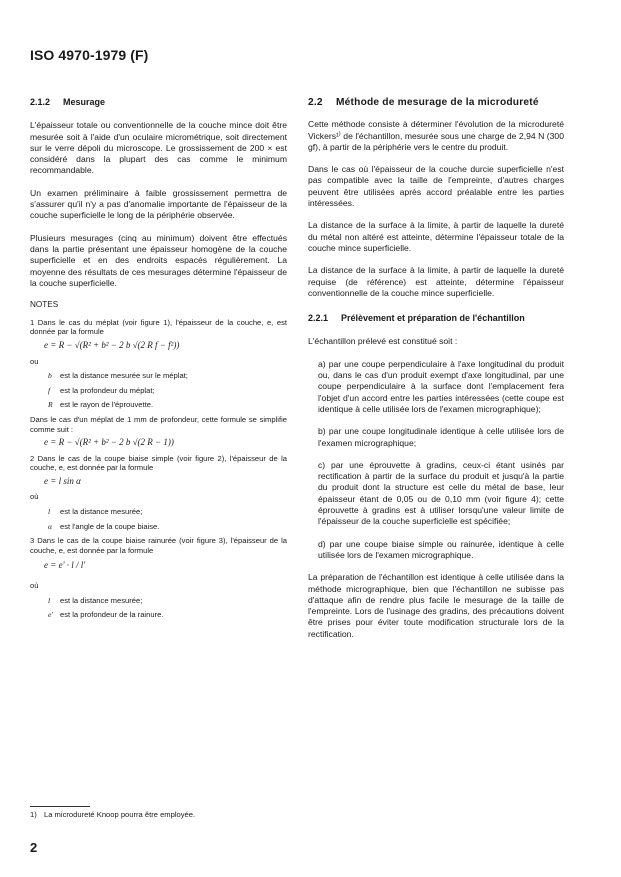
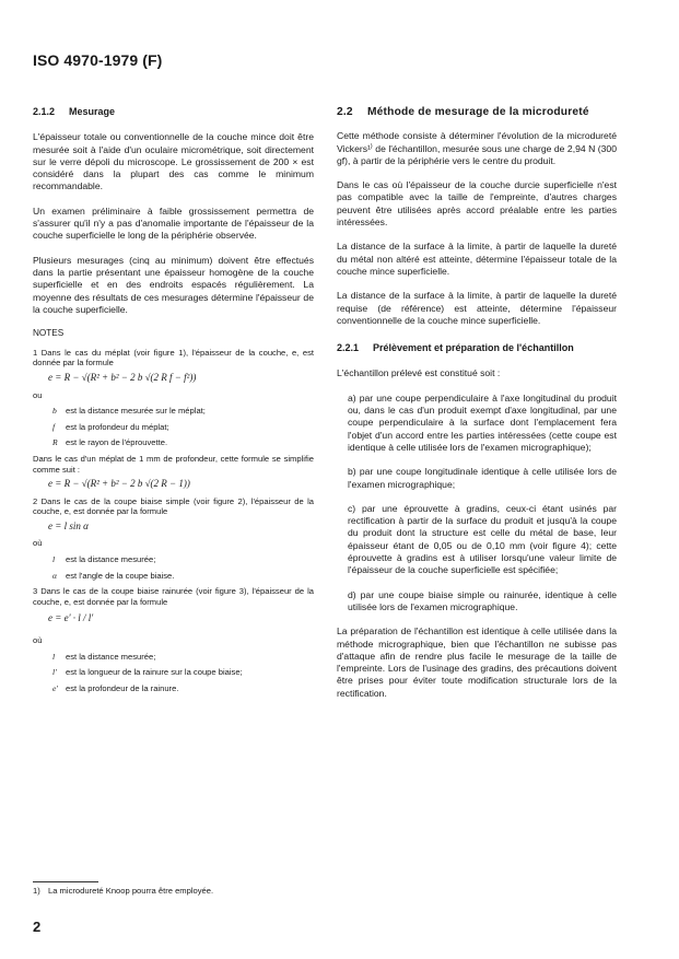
  ISO 4970-1979 (F)
  2.1.2 Mesurage
  L'épaisseur totale ou conventionnelle de la couche mince doit être mesurée soit à l'aide d'un oculaire micrométrique, soit directement sur le verre dépoli du microscope. Le grossissement de 200 × est considéré dans la plupart des cas comme le minimum recommandable.
  Un examen préliminaire à faible grossissement permettra de s'assurer qu'il n'y a pas d'anomalie importante de l'épaisseur de la couche superficielle le long de la périphérie observée.
  Plusieurs mesurages (cinq au minimum) doivent être effectués dans la partie présentant une épaisseur homogène de la couche superficielle et en des endroits espacés régulièrement. La moyenne des résultats de ces mesurages détermine l'épaisseur de la couche superficielle.
  NOTES
  1 Dans le cas du méplat (voir figure 1), l'épaisseur de la couche, e, est donnée par la formule
  e = R − √(R² + b² − 2 b √(2 R f − f²))
  ou
  b
  est la distance mesurée sur le méplat;
  f
  est la profondeur du méplat;
  R
  est le rayon de l'éprouvette.
  Dans le cas d'un méplat de 1 mm de profondeur, cette formule se simplifie comme suit :
  e = R − √(R² + b² − 2 b √(2 R − 1))
  2 Dans le cas de la coupe biaise simple (voir figure 2), l'épaisseur de la couche, e, est donnée par la formule
  e = l sin α
  où
  l
  est la distance mesurée;
  α
  est l'angle de la coupe biaise.
  3 Dans le cas de la coupe biaise rainurée (voir figure 3), l'épaisseur de la couche, e, est donnée par la formule
  e = e' · l / l'
  où
  l
  est la distance mesurée;
+ l'
+ est la longueur de la rainure sur la coupe biaise;
  e'
  est la profondeur de la rainure.
  2.2 Méthode de mesurage de la microdureté
  Cette méthode consiste à déterminer l'évolution de la microdureté Vickers¹⁾ de l'échantillon, mesurée sous une charge de 2,94 N (300 gf), à partir de la périphérie vers le centre du produit.
  Dans le cas où l'épaisseur de la couche durcie superficielle n'est pas compatible avec la taille de l'empreinte, d'autres charges peuvent être utilisées après accord préalable entre les parties intéressées.
  La distance de la surface à la limite, à partir de laquelle la dureté du métal non altéré est atteinte, détermine l'épaisseur totale de la couche mince superficielle.
  La distance de la surface à la limite, à partir de laquelle la dureté requise (de référence) est atteinte, détermine l'épaisseur conventionnelle de la couche mince superficielle.
  2.2.1 Prélèvement et préparation de l'échantillon
  L'échantillon prélevé est constitué soit :
  a) par une coupe perpendiculaire à l'axe longitudinal du produit ou, dans le cas d'un produit exempt d'axe longitudinal, par une coupe perpendiculaire à la surface dont l'emplacement fera l'objet d'un accord entre les parties intéressées (cette coupe est identique à celle utilisée lors de l'examen micrographique);
  b) par une coupe longitudinale identique à celle utilisée lors de l'examen micrographique;
- c) par une éprouvette à gradins, ceux-ci étant usinés par rectification à partir de la surface du produit et jusqu'à la partie du produit dont la structure est celle du métal de base, leur épaisseur étant de 0,05 ou de 0,10 mm (voir figure 4); cette éprouvette à gradins est à utiliser lorsqu'une valeur limite de l'épaisseur de la couche superficielle est spécifiée;
+ c) par une éprouvette à gradins, ceux-ci étant usinés par rectification à partir de la surface du produit et jusqu'à la coupe du produit dont la structure est celle du métal de base, leur épaisseur étant de 0,05 ou de 0,10 mm (voir figure 4); cette éprouvette à gradins est à utiliser lorsqu'une valeur limite de l'épaisseur de la couche superficielle est spécifiée;
  d) par une coupe biaise simple ou rainurée, identique à celle utilisée lors de l'examen micrographique.
  La préparation de l'échantillon est identique à celle utilisée dans la méthode micrographique, bien que l'échantillon ne subisse pas d'attaque afin de rendre plus facile le mesurage de la taille de l'empreinte. Lors de l'usinage des gradins, des précautions doivent être prises pour éviter toute modification structurale lors de la rectification.
  1) La microdureté Knoop pourra être employée.
  2
